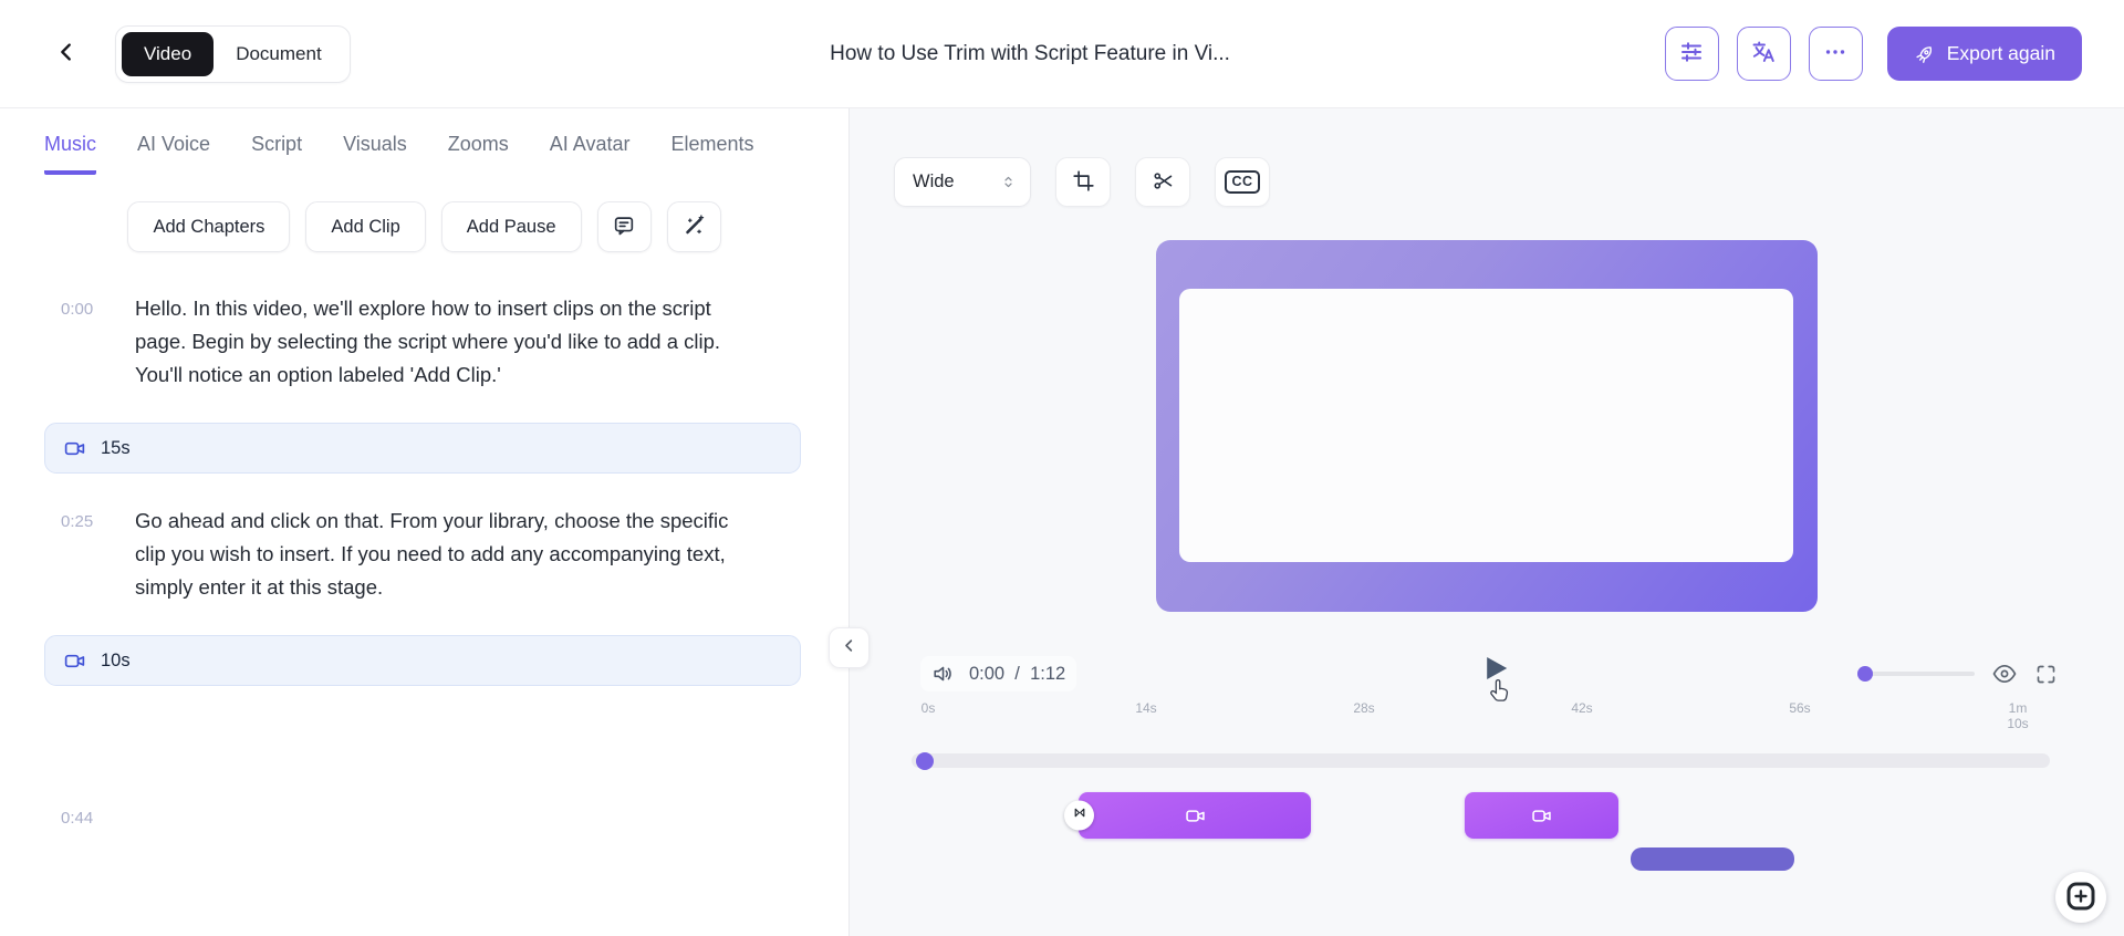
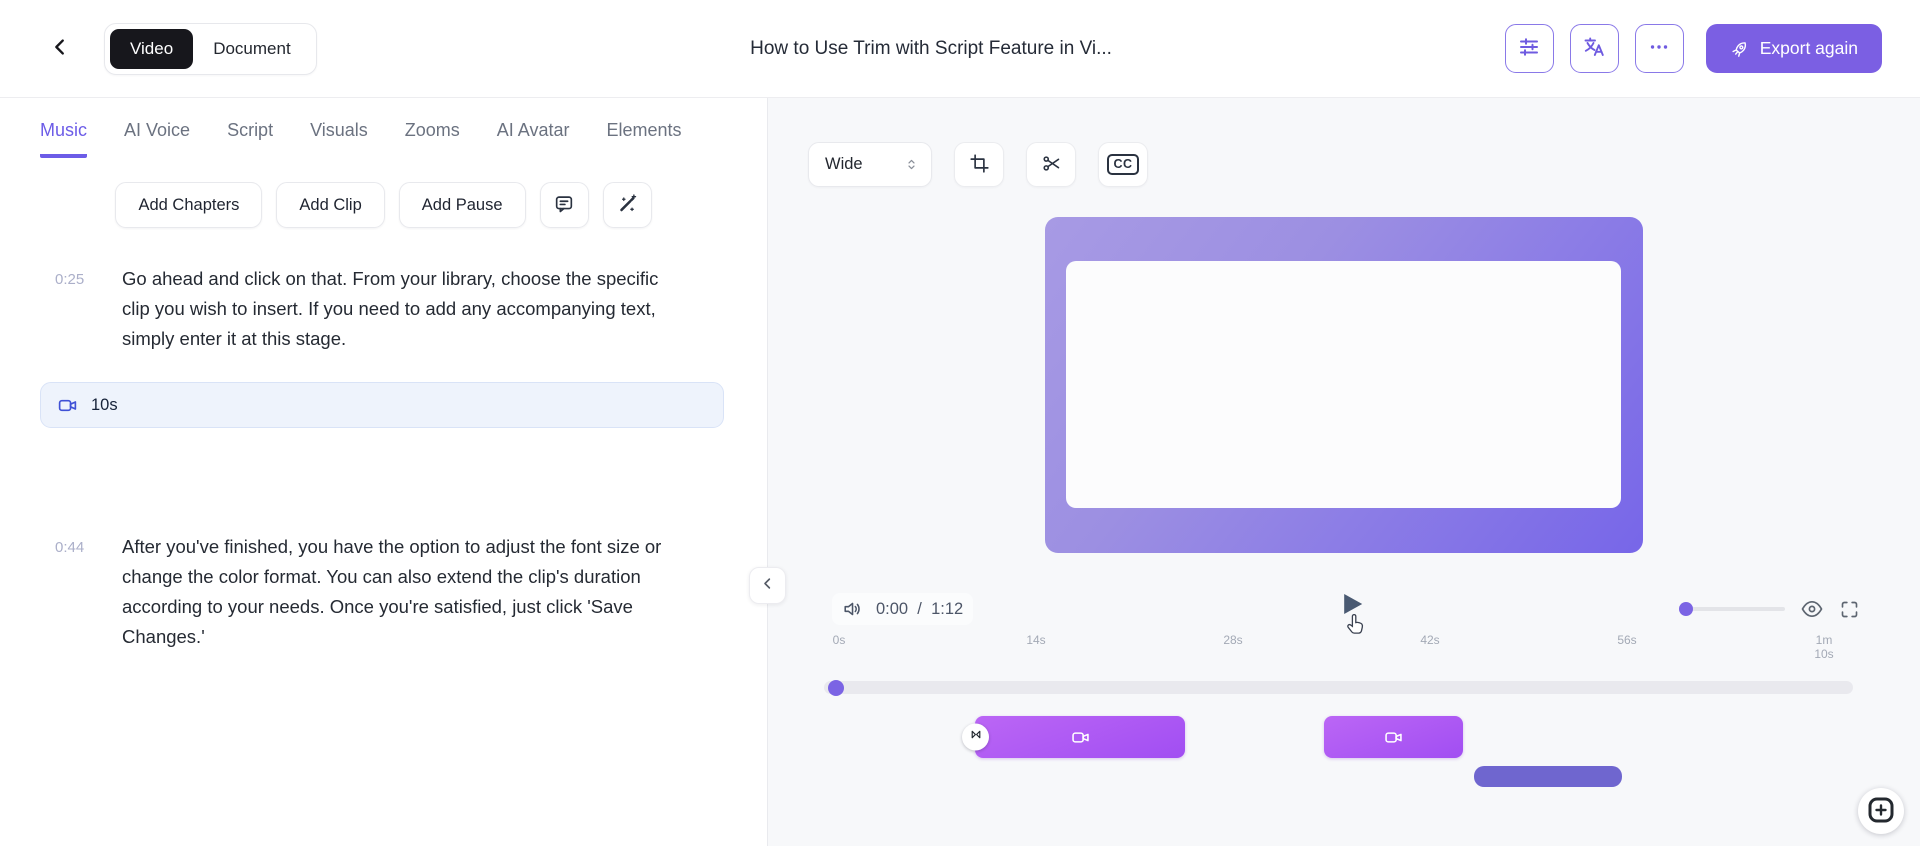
  Video
  Document
  How to Use Trim with Script Feature in Vi...
  Export again
  Music
  AI Voice
  Script
  Visuals
  Zooms
  AI Avatar
  Elements
  Add Chapters
  Add Clip
  Add Pause
- 0:00
- Hello. In this video, we'll explore how to insert clips on the script page. Begin by selecting the script where you'd like to add a clip. You'll notice an option labeled 'Add Clip.'
- 15s
  0:25
  Go ahead and click on that. From your library, choose the specific clip you wish to insert. If you need to add any accompanying text, simply enter it at this stage.
  10s
  0:44
+ After you've finished, you have the option to adjust the font size or change the color format. You can also extend the clip's duration according to your needs. Once you're satisfied, just click 'Save Changes.'
  Wide
  CC
  0:00 / 1:12
  0s
  14s
  28s
  42s
  56s
  1m 10s
